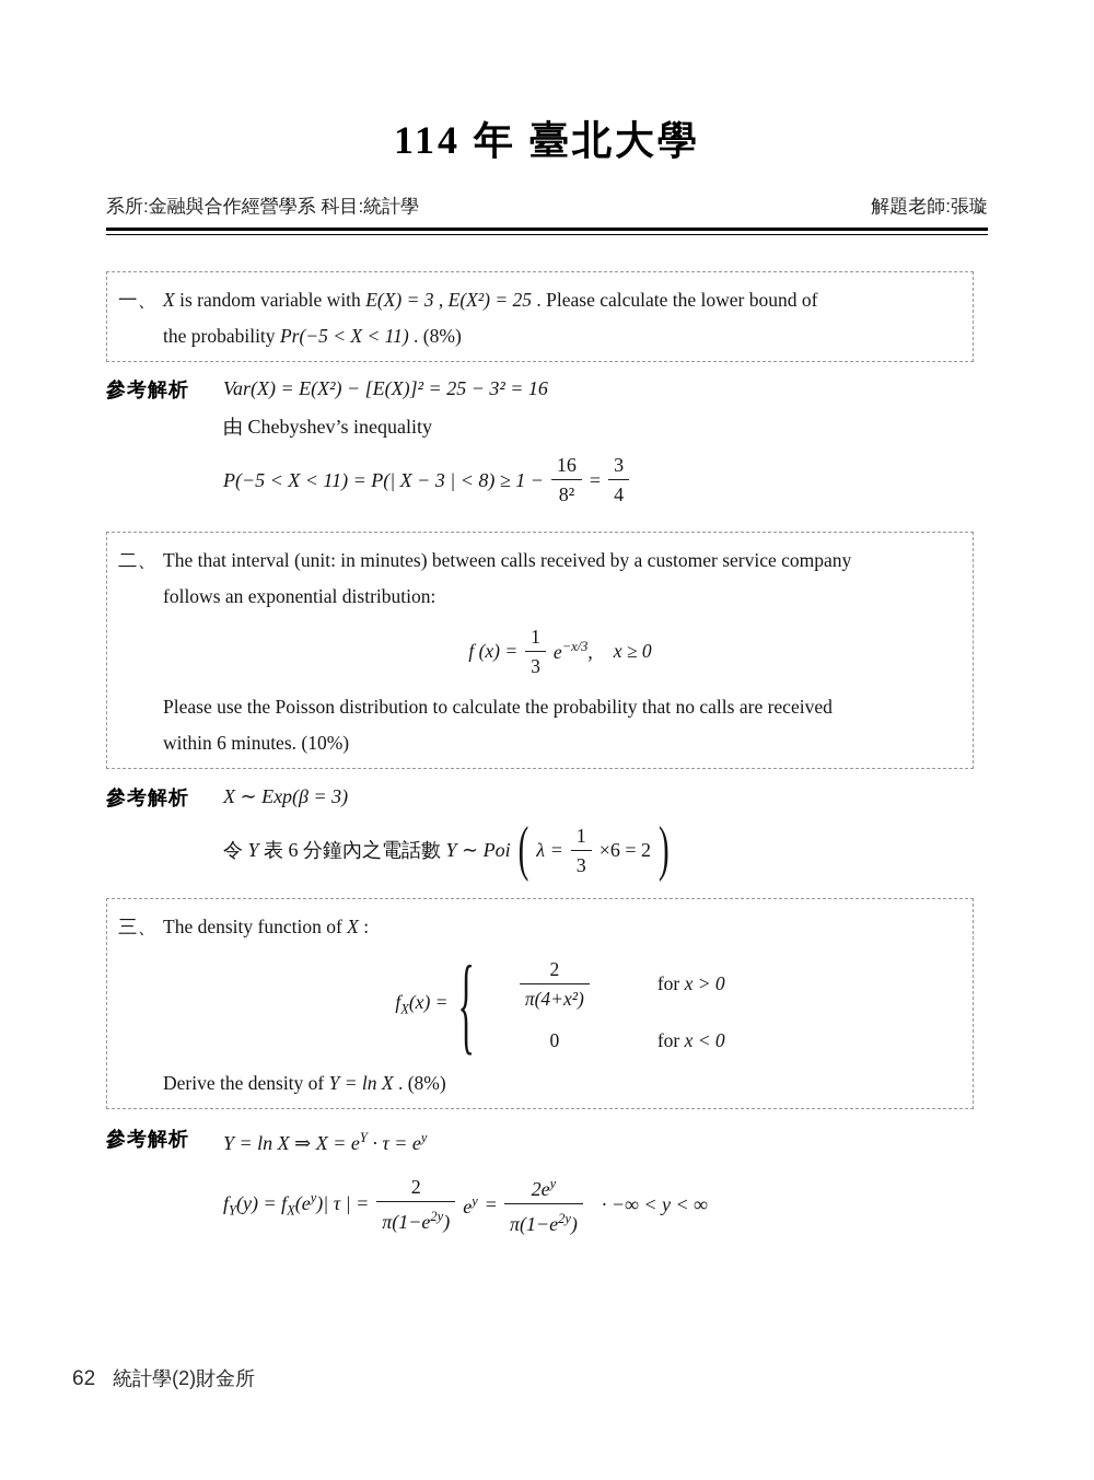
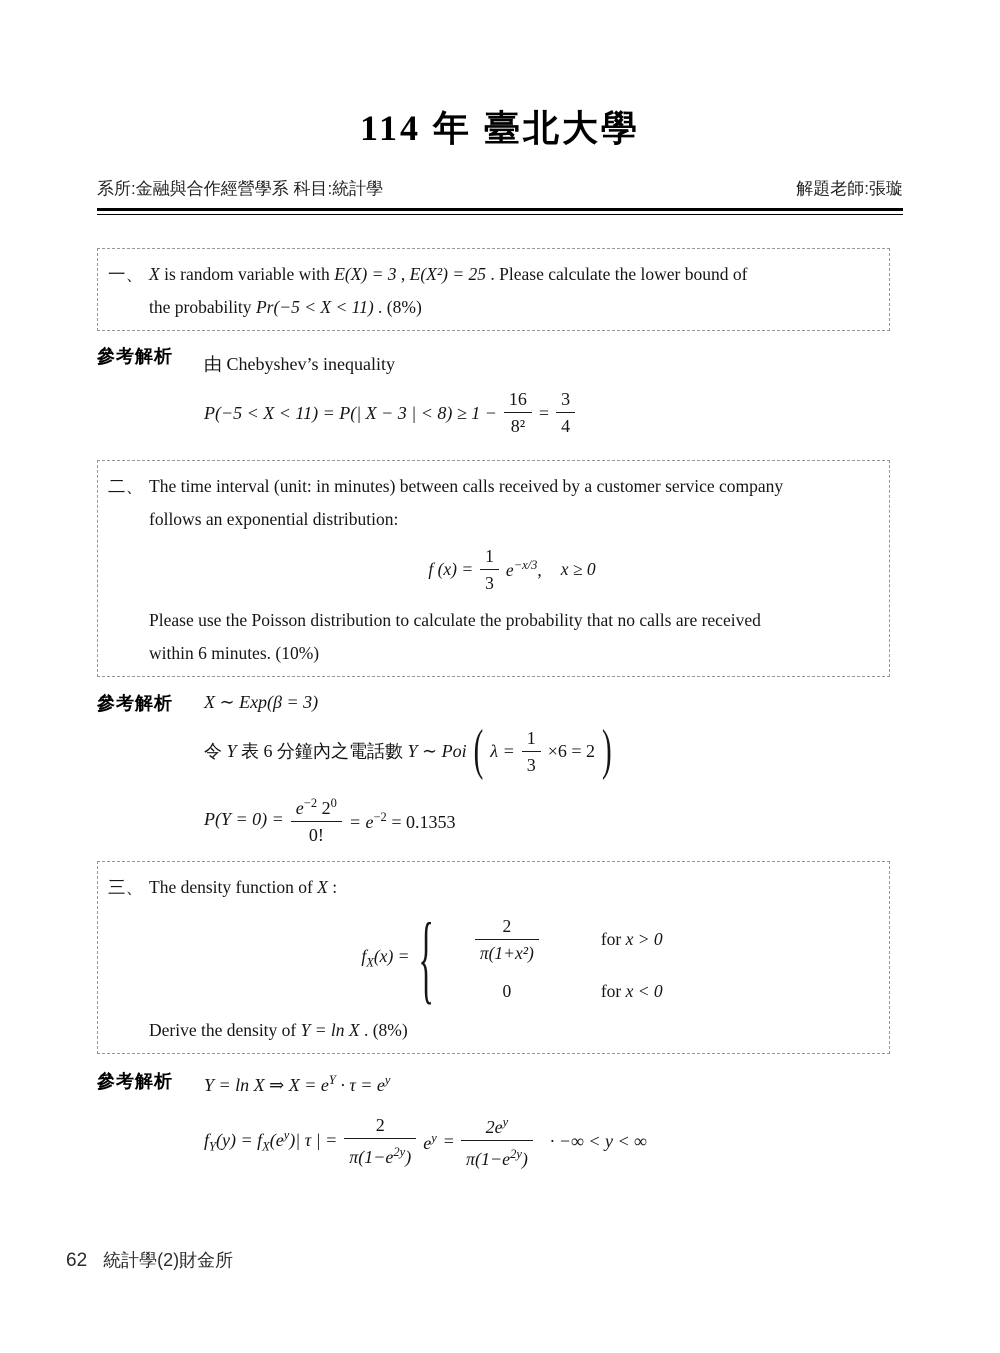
  114 年 臺北大學
  系所:金融與合作經營學系 科目:統計學
  解題老師:張璇
  一、
  X is random variable with E(X) = 3 , E(X²) = 25 . Please calculate the lower bound of
  the probability Pr(−5 < X < 11) . (8%)
  參考解析
- Var(X) = E(X²) − [E(X)]² = 25 − 3² = 16
  由 Chebyshev’s inequality
  P(−5 < X < 11) = P(| X − 3 | < 8) ≥ 1 −
  16
  8²
  =
  3
  4
  二、
- The that interval (unit: in minutes) between calls received by a customer service company
+ The time interval (unit: in minutes) between calls received by a customer service company
  follows an exponential distribution:
  f (x) =
  1
  3
  e−x/3,
  x ≥ 0
  Please use the Poisson distribution to calculate the probability that no calls are received
  within 6 minutes. (10%)
  參考解析
  X ∼ Exp(β = 3)
  令 Y 表 6 分鐘內之電話數 Y ∼ Poi
  (
  λ =
  1
  3
  ×6 = 2
  )
+ P(Y = 0) =
+ e−2 20
+ 0!
+ = e−2 = 0.1353
  三、
  The density function of X :
  fX(x) =
  {
  2
- π(4+x²)
+ π(1+x²)
  for x > 0
  0
  for x < 0
  Derive the density of Y = ln X . (8%)
  參考解析
  Y = ln X ⇒ X = eY · τ = ey
  fY(y) = fX(ey)| τ | =
  2
  π(1−e2y)
  ey
  =
  2ey
  π(1−e2y)
  · −∞ < y < ∞
  62
  統計學(2)財金所
